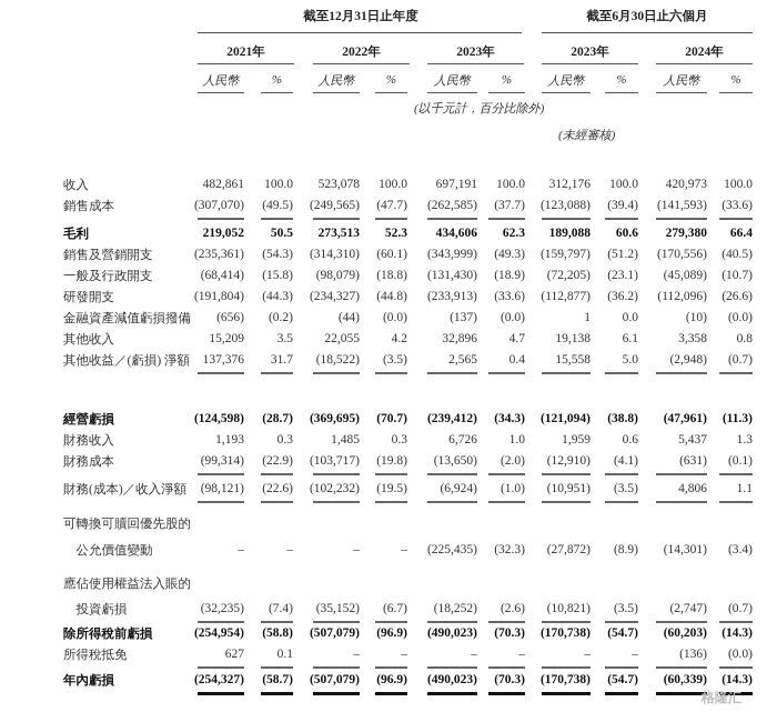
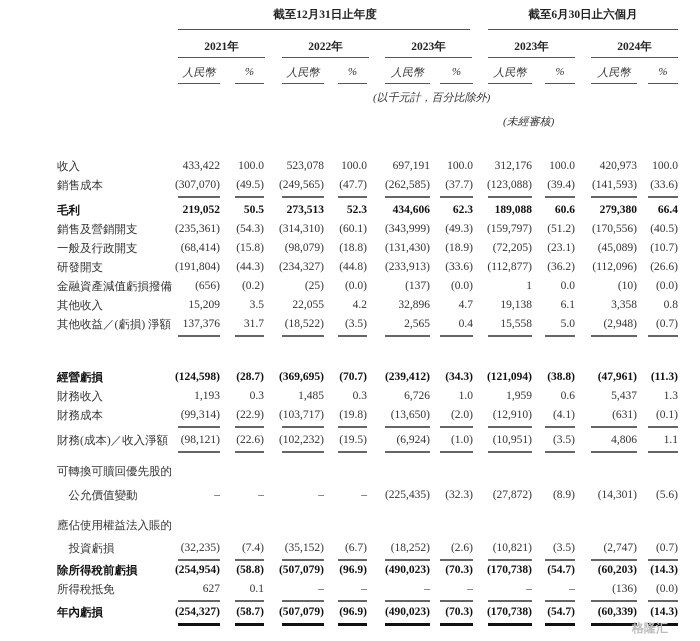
  截至12月31日止年度
  截至6月30日止六個月
  2021年
  2022年
  2023年
  2023年
  2024年
  人民幣
  %
  人民幣
  %
  人民幣
  %
  人民幣
  %
  人民幣
  %
  (以千元計，百分比除外)
  (未經審核)
  收入
- 482,861
+ 433,422
  100.0
  523,078
  100.0
  697,191
  100.0
  312,176
  100.0
  420,973
  100.0
  銷售成本
  (307,070)
  (49.5)
  (249,565)
  (47.7)
  (262,585)
  (37.7)
  (123,088)
  (39.4)
  (141,593)
  (33.6)
  毛利
  219,052
  50.5
  273,513
  52.3
  434,606
  62.3
  189,088
  60.6
  279,380
  66.4
  銷售及營銷開支
  (235,361)
  (54.3)
  (314,310)
  (60.1)
  (343,999)
  (49.3)
  (159,797)
  (51.2)
  (170,556)
  (40.5)
  一般及行政開支
  (68,414)
  (15.8)
  (98,079)
  (18.8)
  (131,430)
  (18.9)
  (72,205)
  (23.1)
  (45,089)
  (10.7)
  研發開支
  (191,804)
  (44.3)
  (234,327)
  (44.8)
  (233,913)
  (33.6)
  (112,877)
  (36.2)
  (112,096)
  (26.6)
  金融資產減值虧損撥備
  (656)
  (0.2)
- (44)
+ (25)
  (0.0)
  (137)
  (0.0)
  1
  0.0
  (10)
  (0.0)
  其他收入
  15,209
  3.5
  22,055
  4.2
  32,896
  4.7
  19,138
  6.1
  3,358
  0.8
  其他收益／(虧損) 淨額
  137,376
  31.7
  (18,522)
  (3.5)
  2,565
  0.4
  15,558
  5.0
  (2,948)
  (0.7)
  經營虧損
  (124,598)
  (28.7)
  (369,695)
  (70.7)
  (239,412)
  (34.3)
  (121,094)
  (38.8)
  (47,961)
  (11.3)
  財務收入
  1,193
  0.3
  1,485
  0.3
  6,726
  1.0
  1,959
  0.6
  5,437
  1.3
  財務成本
  (99,314)
  (22.9)
  (103,717)
  (19.8)
  (13,650)
  (2.0)
  (12,910)
  (4.1)
  (631)
  (0.1)
  財務(成本)／收入淨額
  (98,121)
  (22.6)
  (102,232)
  (19.5)
  (6,924)
  (1.0)
  (10,951)
  (3.5)
  4,806
  1.1
  可轉換可贖回優先股的
  公允價值變動
  –
  –
  –
  –
  (225,435)
  (32.3)
  (27,872)
  (8.9)
  (14,301)
- (3.4)
+ (5.6)
  應佔使用權益法入賬的
  投資虧損
  (32,235)
  (7.4)
  (35,152)
  (6.7)
  (18,252)
  (2.6)
  (10,821)
  (3.5)
  (2,747)
  (0.7)
  除所得稅前虧損
  (254,954)
  (58.8)
  (507,079)
  (96.9)
  (490,023)
  (70.3)
  (170,738)
  (54.7)
  (60,203)
  (14.3)
  所得稅抵免
  627
  0.1
  –
  –
  –
  –
  –
  –
  (136)
  (0.0)
  年內虧損
  (254,327)
  (58.7)
  (507,079)
  (96.9)
  (490,023)
  (70.3)
  (170,738)
  (54.7)
  (60,339)
  (14.3)
  格隆汇
